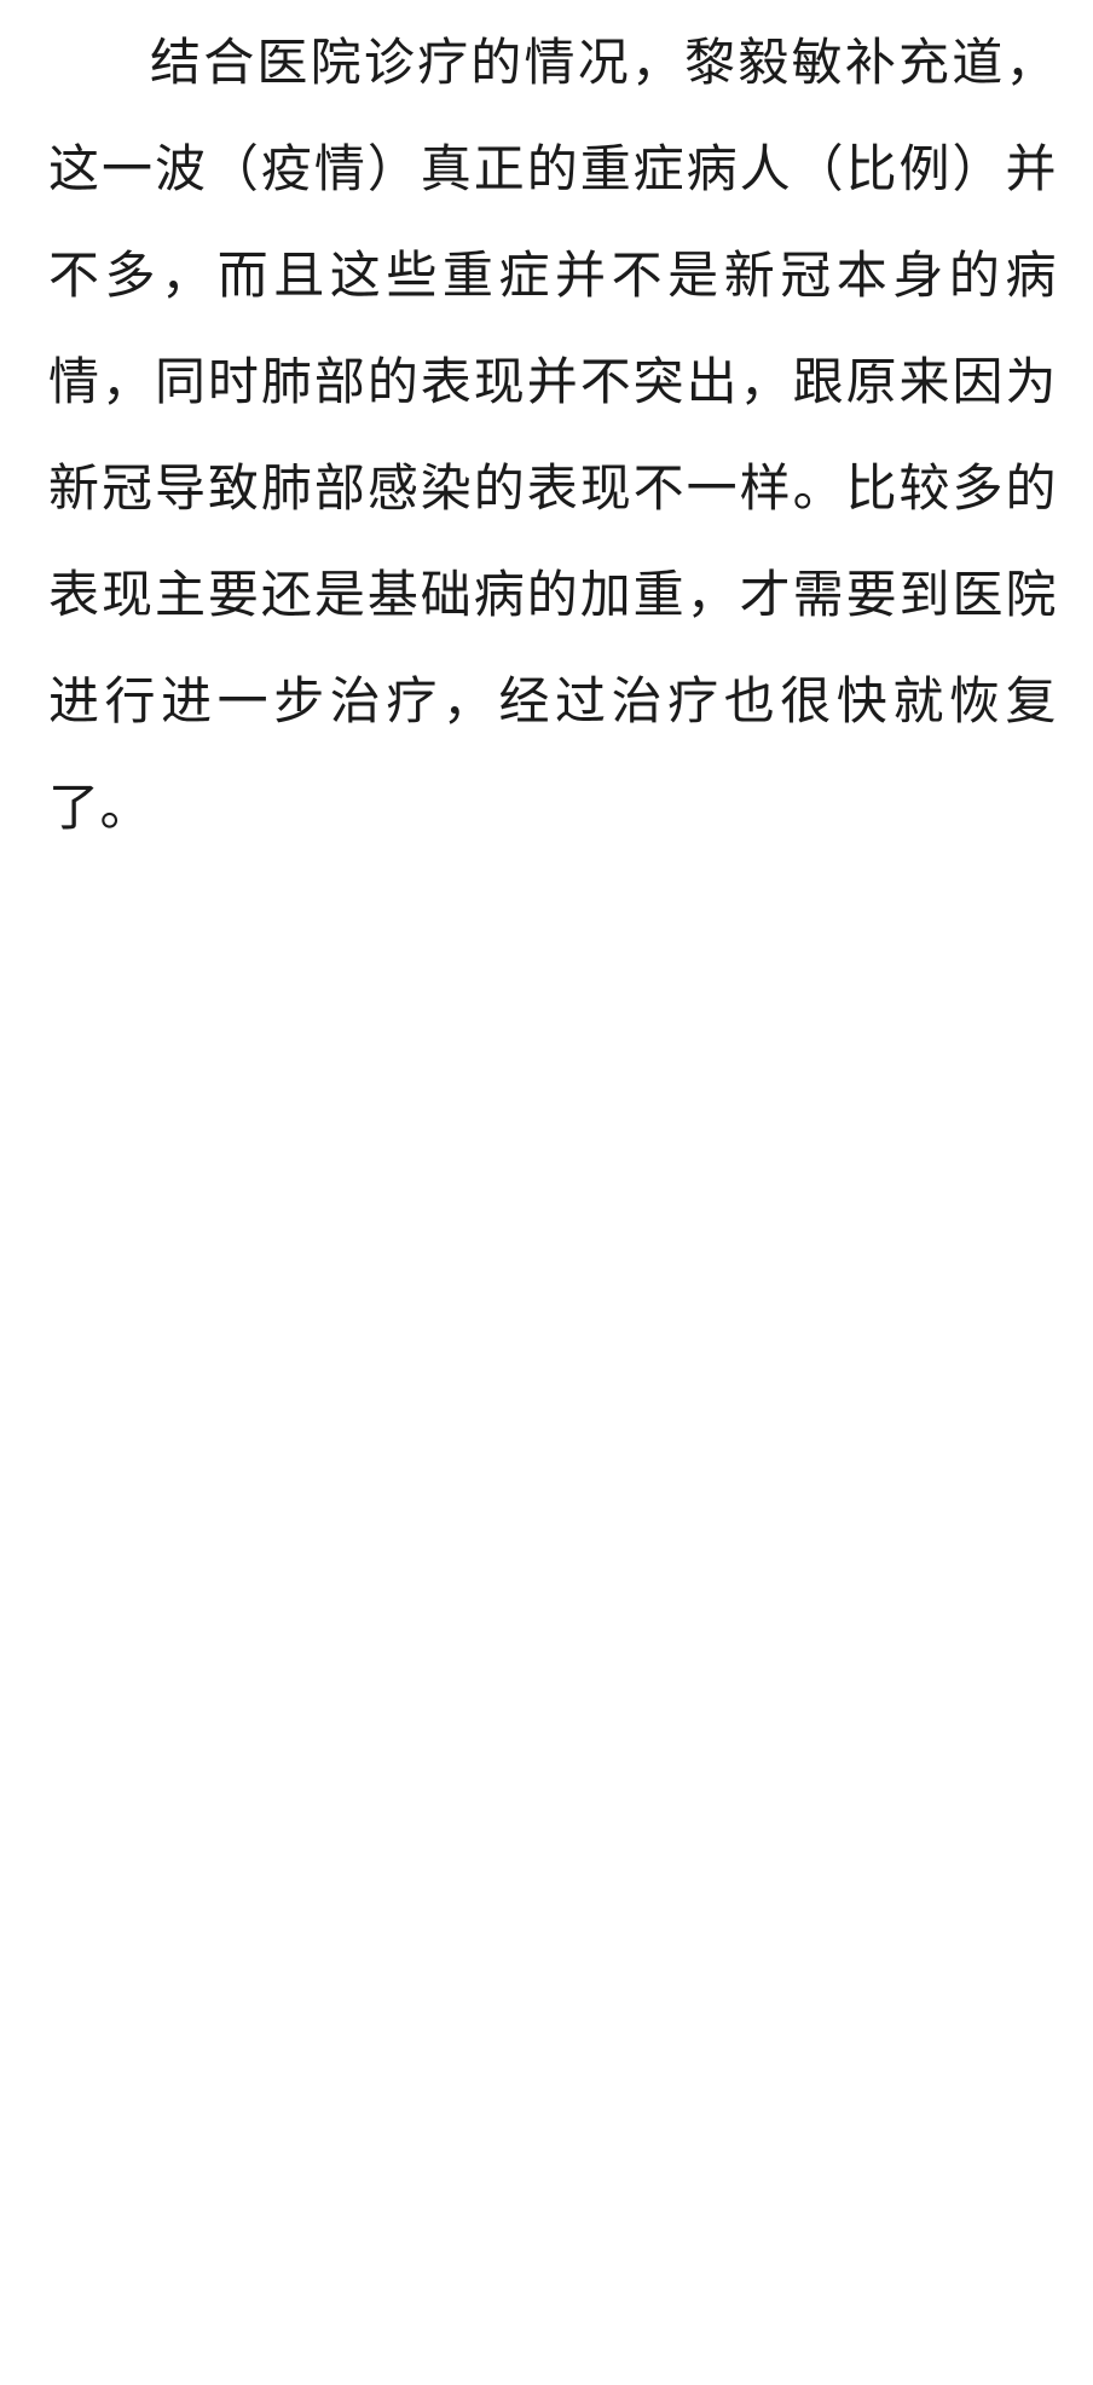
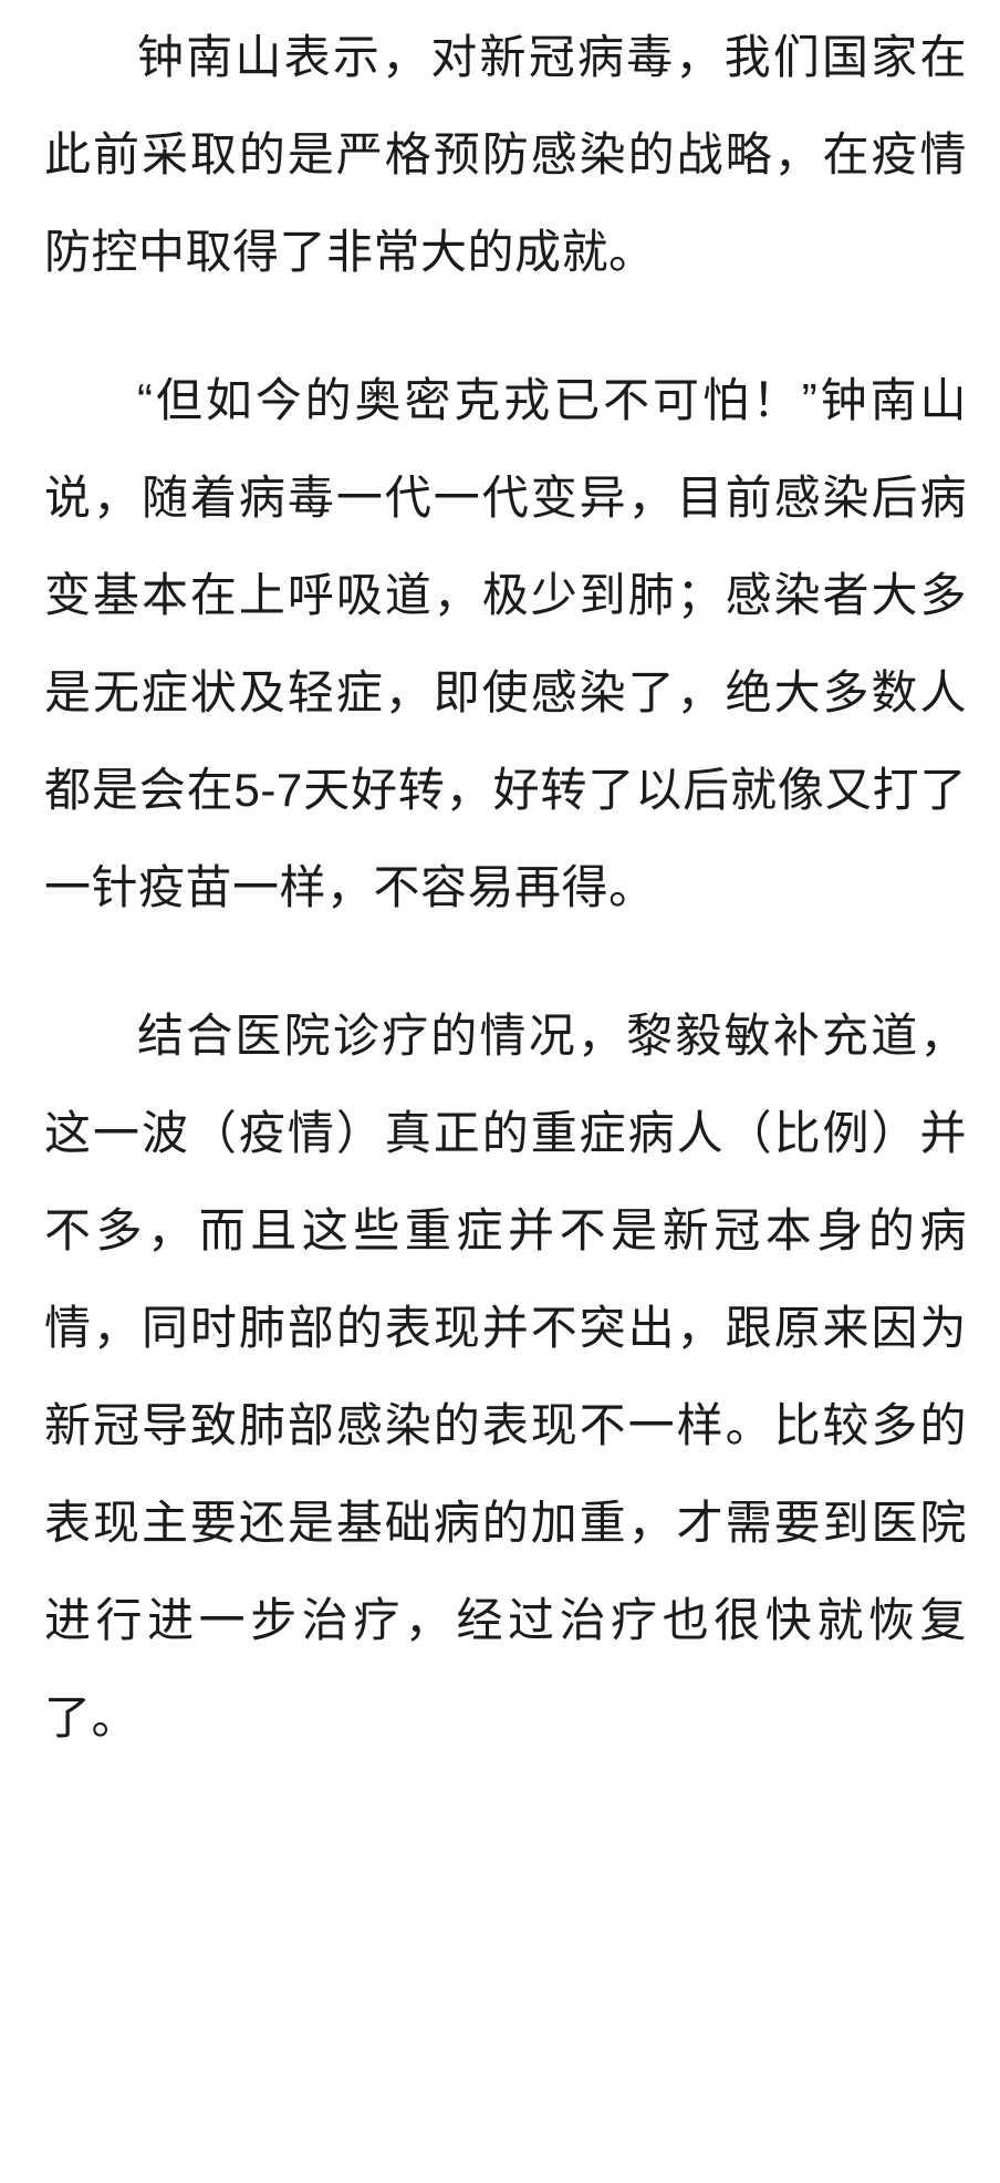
+ 钟南山表示，对新冠病毒，我们国家在此前采取的是严格预防感染的战略，在疫情防控中取得了非常大的成就。
+ “但如今的奥密克戎已不可怕！”钟南山说，随着病毒一代一代变异，目前感染后病变基本在上呼吸道，极少到肺；感染者大多是无症状及轻症，即使感染了，绝大多数人都是会在5-7天好转，好转了以后就像又打了一针疫苗一样，不容易再得。
  结合医院诊疗的情况，黎毅敏补充道，这一波（疫情）真正的重症病人（比例）并不多，而且这些重症并不是新冠本身的病情，同时肺部的表现并不突出，跟原来因为新冠导致肺部感染的表现不一样。比较多的表现主要还是基础病的加重，才需要到医院进行进一步治疗，经过治疗也很快就恢复了。
